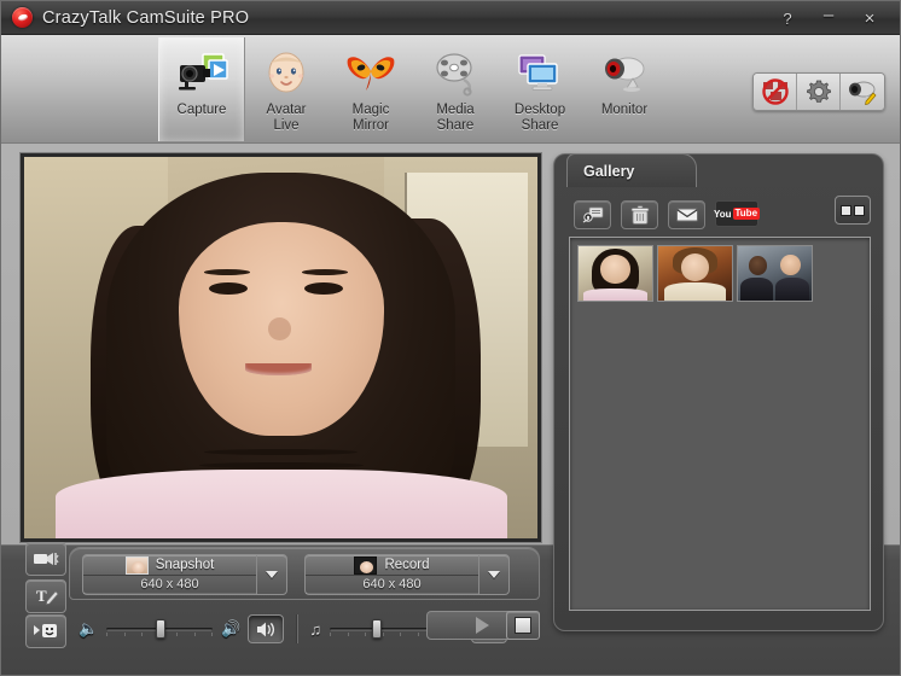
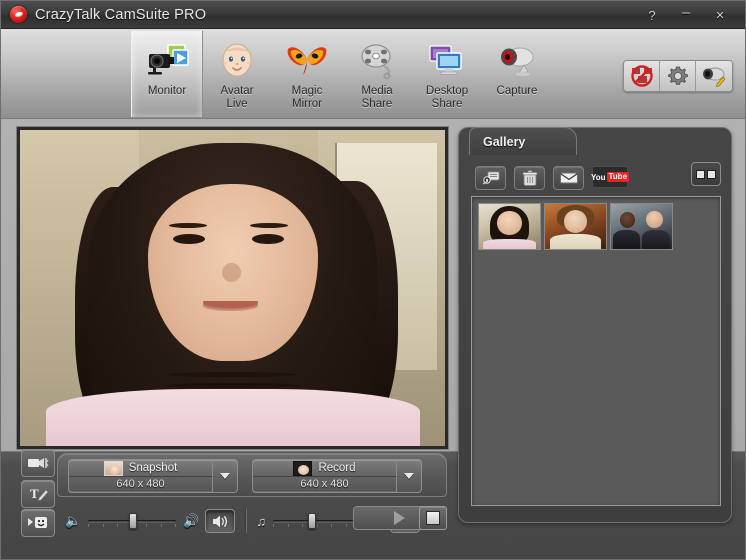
  CrazyTalk CamSuite PRO
  ?
  –
  ×
- Capture
+ Monitor
  Avatar
  Live
  Magic
  Mirror
  Media
  Share
  Desktop
  Share
- Monitor
+ Capture
  T
  Snapshot
  640 x 480
  Record
  640 x 480
  🔈
  🔊
  ♫
  Gallery
  You
  Tube
